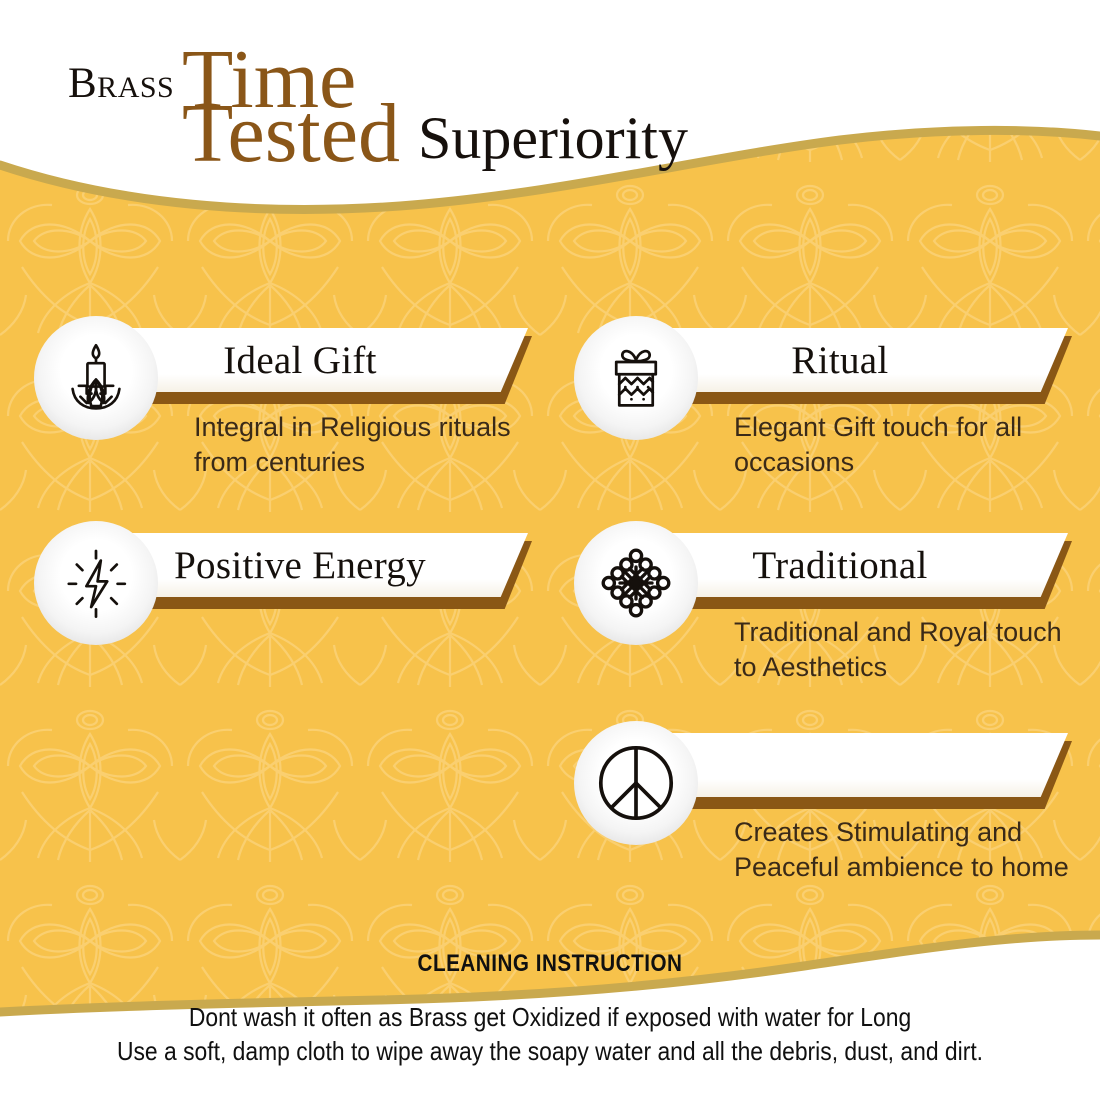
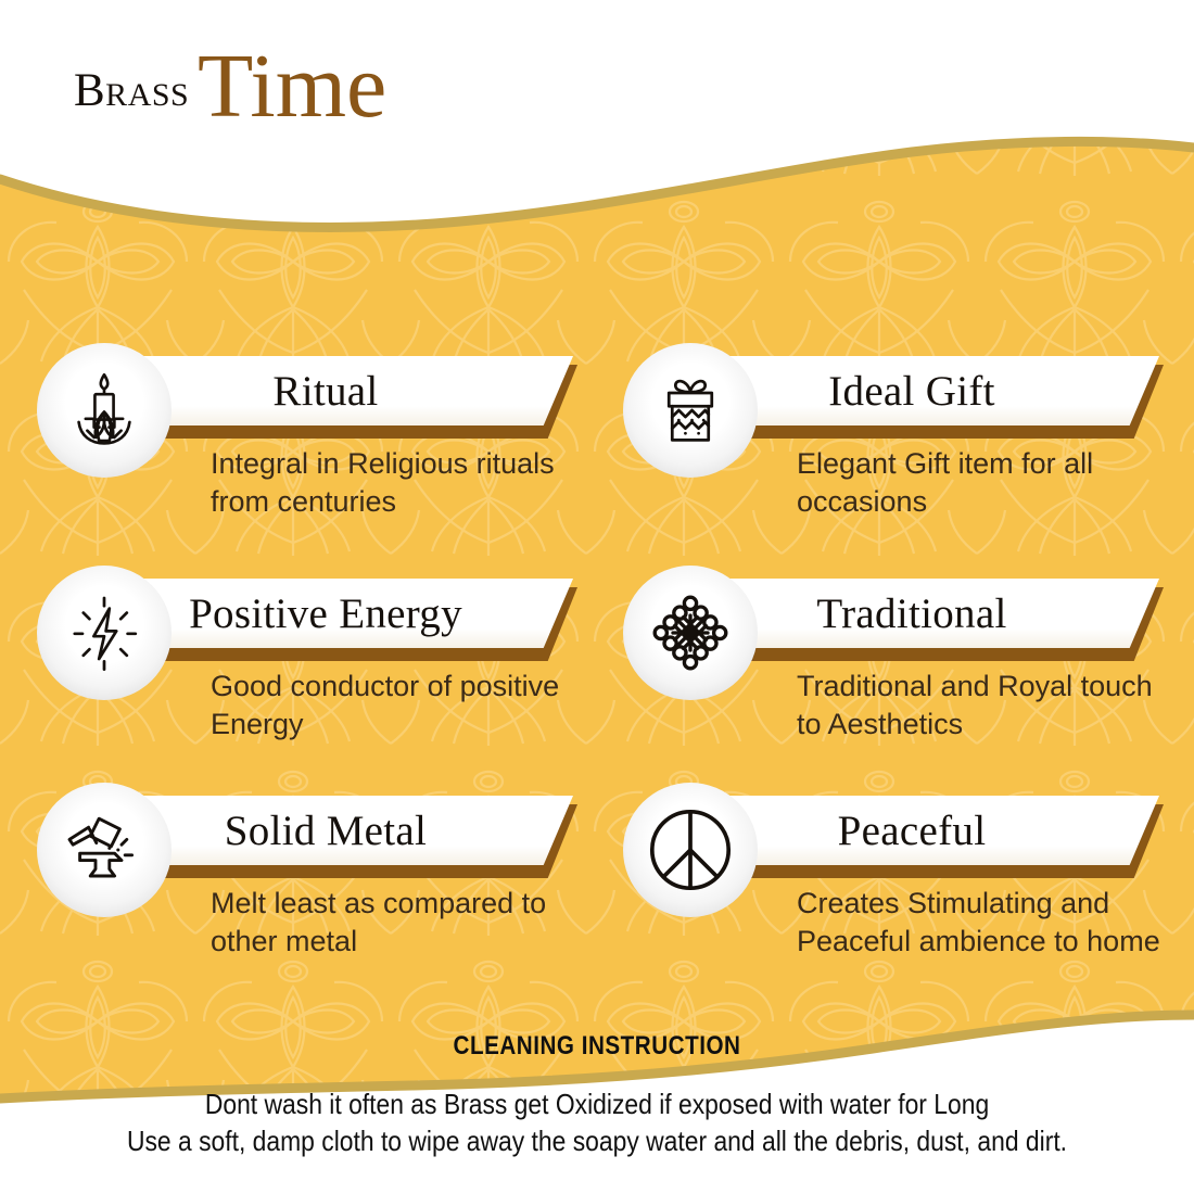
  Brass
  Time
- Tested
- Superiority
- Ideal Gift
+ Ritual
  Integral in Religious rituals from centuries
- Ritual
+ Ideal Gift
- Elegant Gift touch for all occasions
+ Elegant Gift item for all occasions
  Positive Energy
+ Good conductor of positive Energy
  Traditional
  Traditional and Royal touch to Aesthetics
+ Solid Metal
+ Melt least as compared to other metal
+ Peaceful
  Creates Stimulating and Peaceful ambience to home
  CLEANING INSTRUCTION
  Dont wash it often as Brass get Oxidized if exposed with water for Long
  Use a soft, damp cloth to wipe away the soapy water and all the debris, dust, and dirt.
